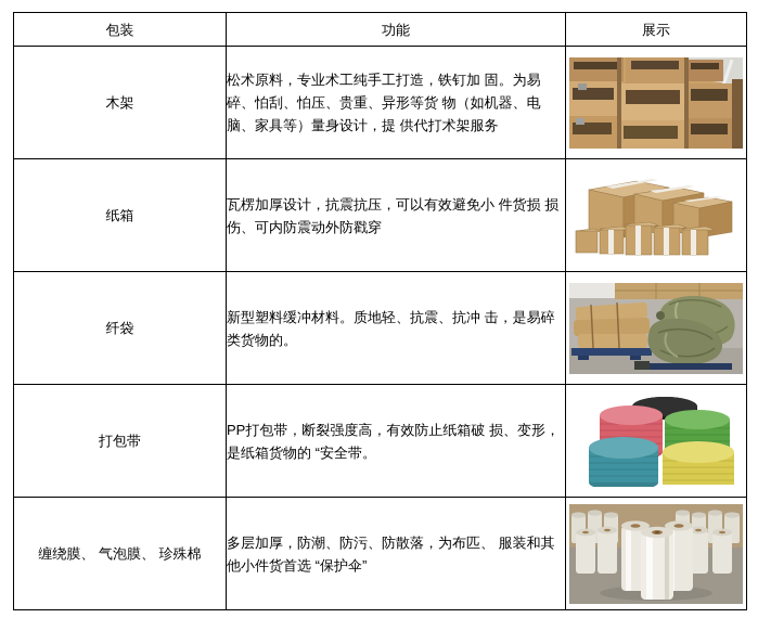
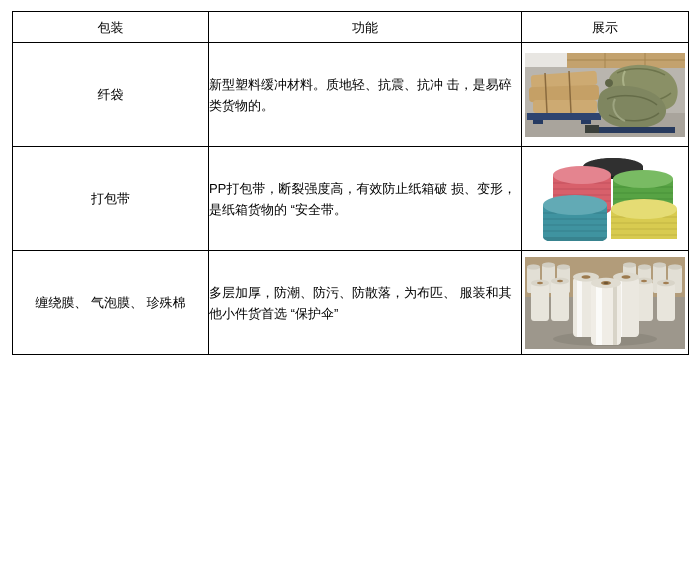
  包装	功能	展示
- 木架	松术原料，专业术工纯手工打造，铁钉加 固。为易碎、怕刮、怕压、贵重、异形等货 物（如机器、电脑、家具等）量身设计，提 供代打术架服务
- 纸箱	瓦楞加厚设计，抗震抗压，可以有效避免小 件货损 损伤、可内防震动外防戳穿
  纤袋	新型塑料缓冲材料。质地轻、抗震、抗冲 击，是易碎类货物的。
  打包带	PP打包带，断裂强度高，有效防止纸箱破 损、变形，是纸箱货物的 “安全带。
  缠绕膜、 气泡膜、 珍殊棉	多层加厚，防潮、防污、防散落，为布匹、 服装和其他小件货首选 “保护伞”
